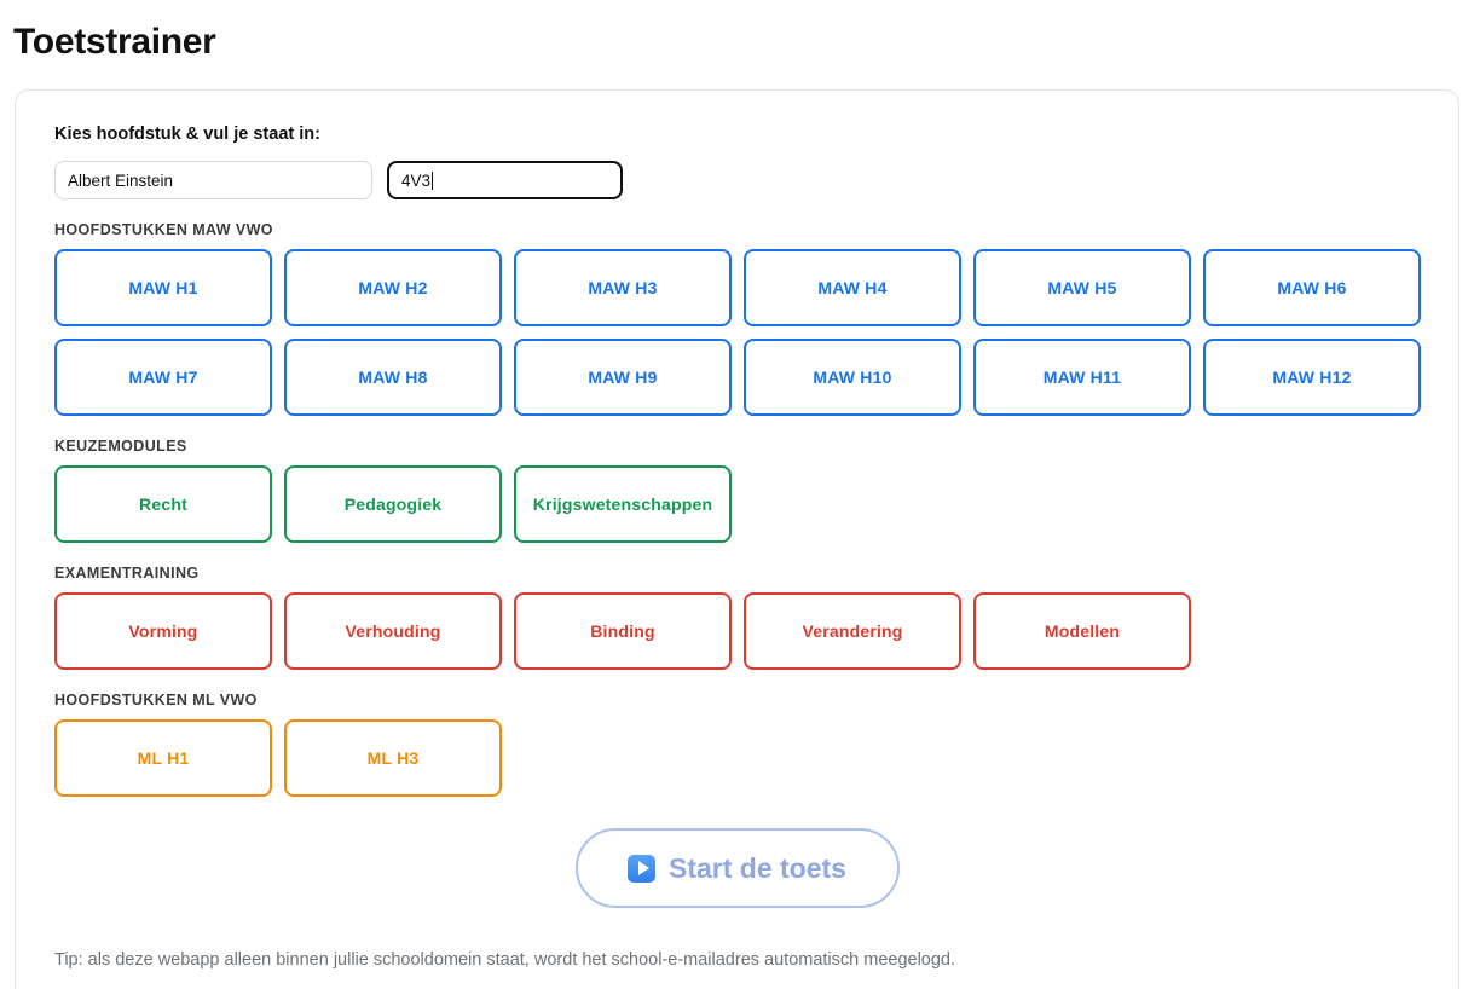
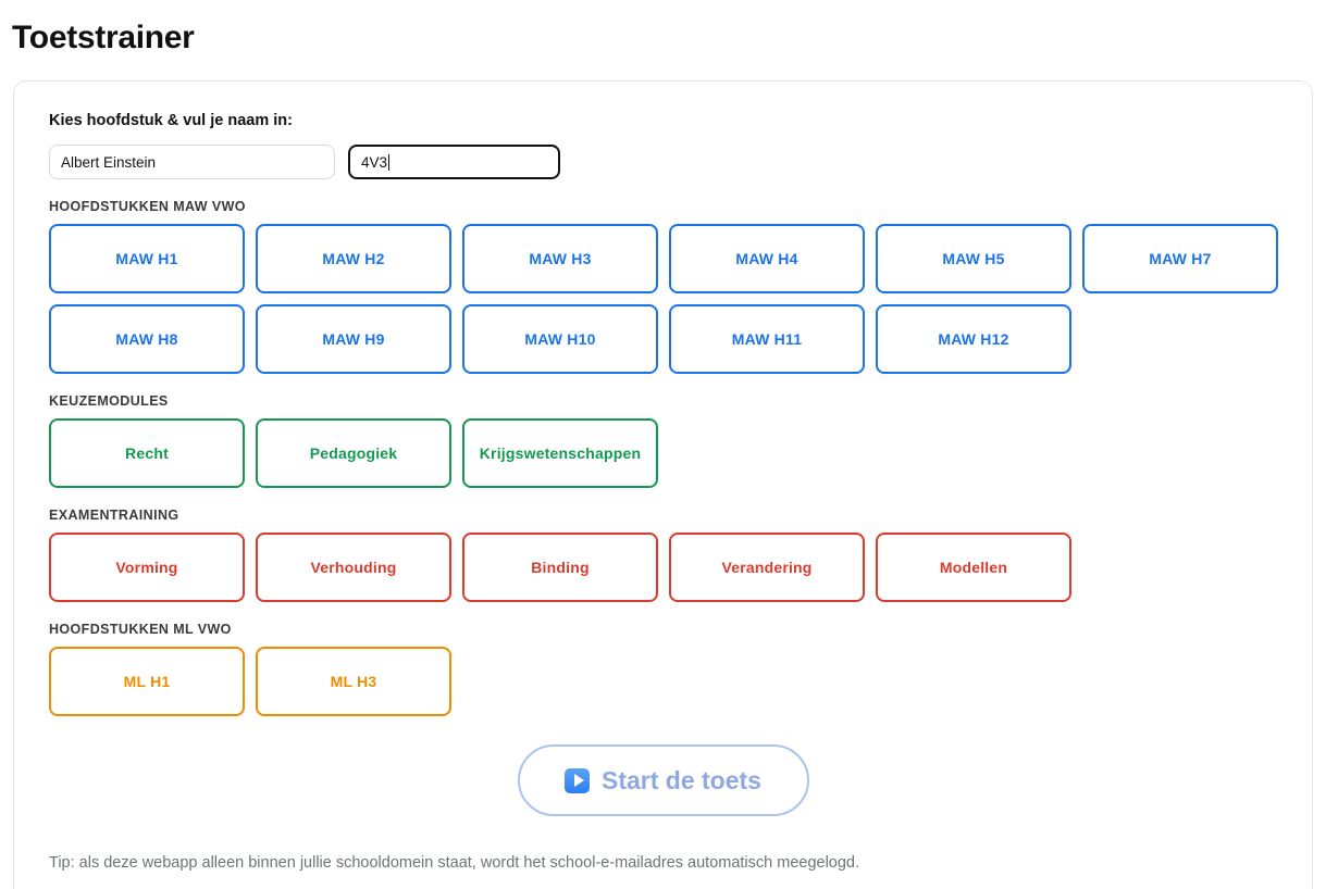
  Toetstrainer
- Kies hoofdstuk & vul je staat in:
+ Kies hoofdstuk & vul je naam in:
  Albert Einstein
  4V3
  HOOFDSTUKKEN MAW VWO
  MAW H1
  MAW H2
  MAW H3
  MAW H4
  MAW H5
- MAW H6
  MAW H7
  MAW H8
  MAW H9
  MAW H10
  MAW H11
  MAW H12
  KEUZEMODULES
  Recht
  Pedagogiek
  Krijgswetenschappen
  EXAMENTRAINING
  Vorming
  Verhouding
  Binding
  Verandering
  Modellen
  HOOFDSTUKKEN ML VWO
  ML H1
  ML H3
  Start de toets
  Tip: als deze webapp alleen binnen jullie schooldomein staat, wordt het school-e-mailadres automatisch meegelogd.
